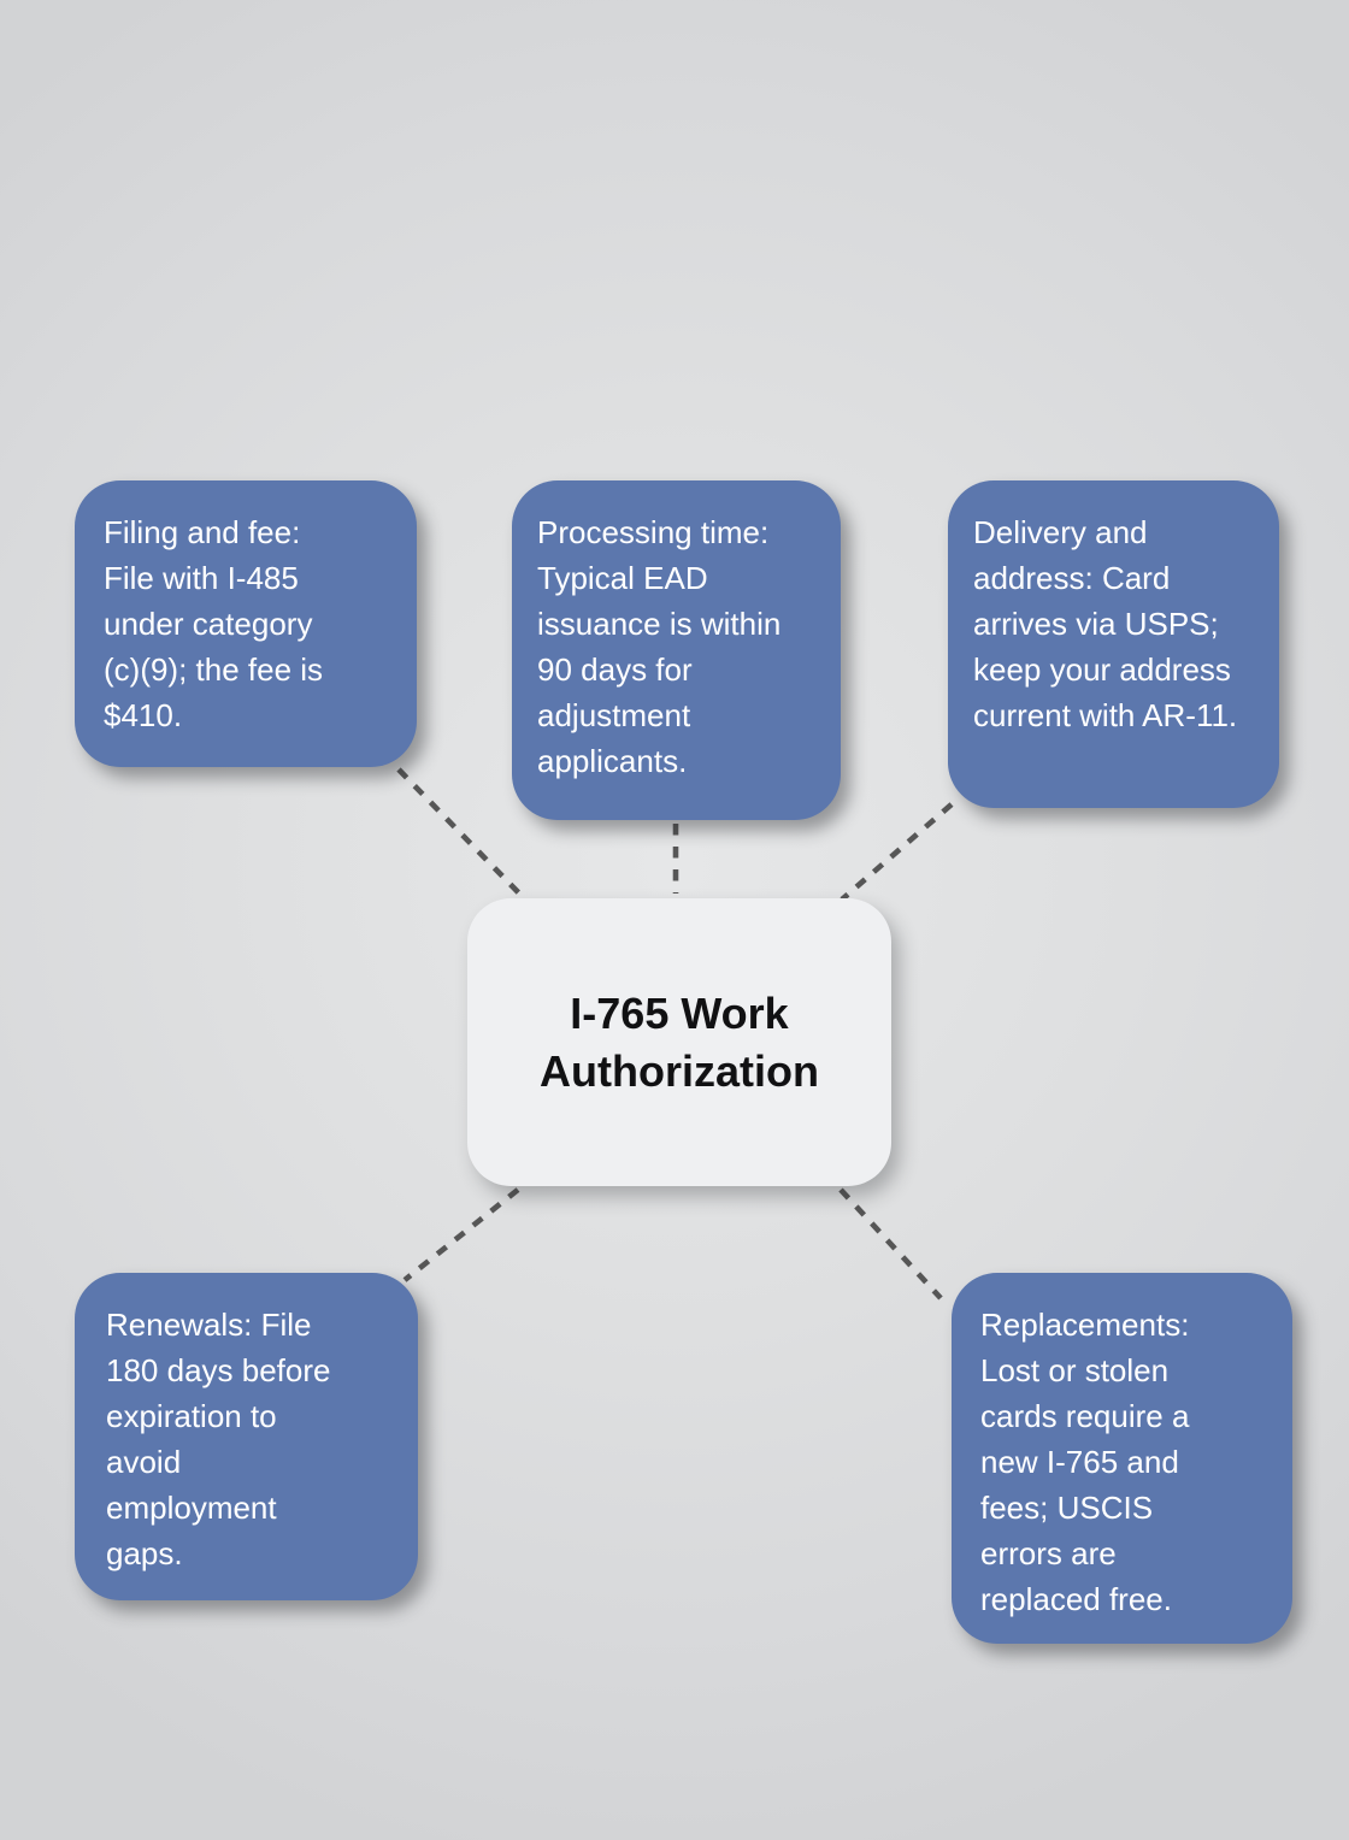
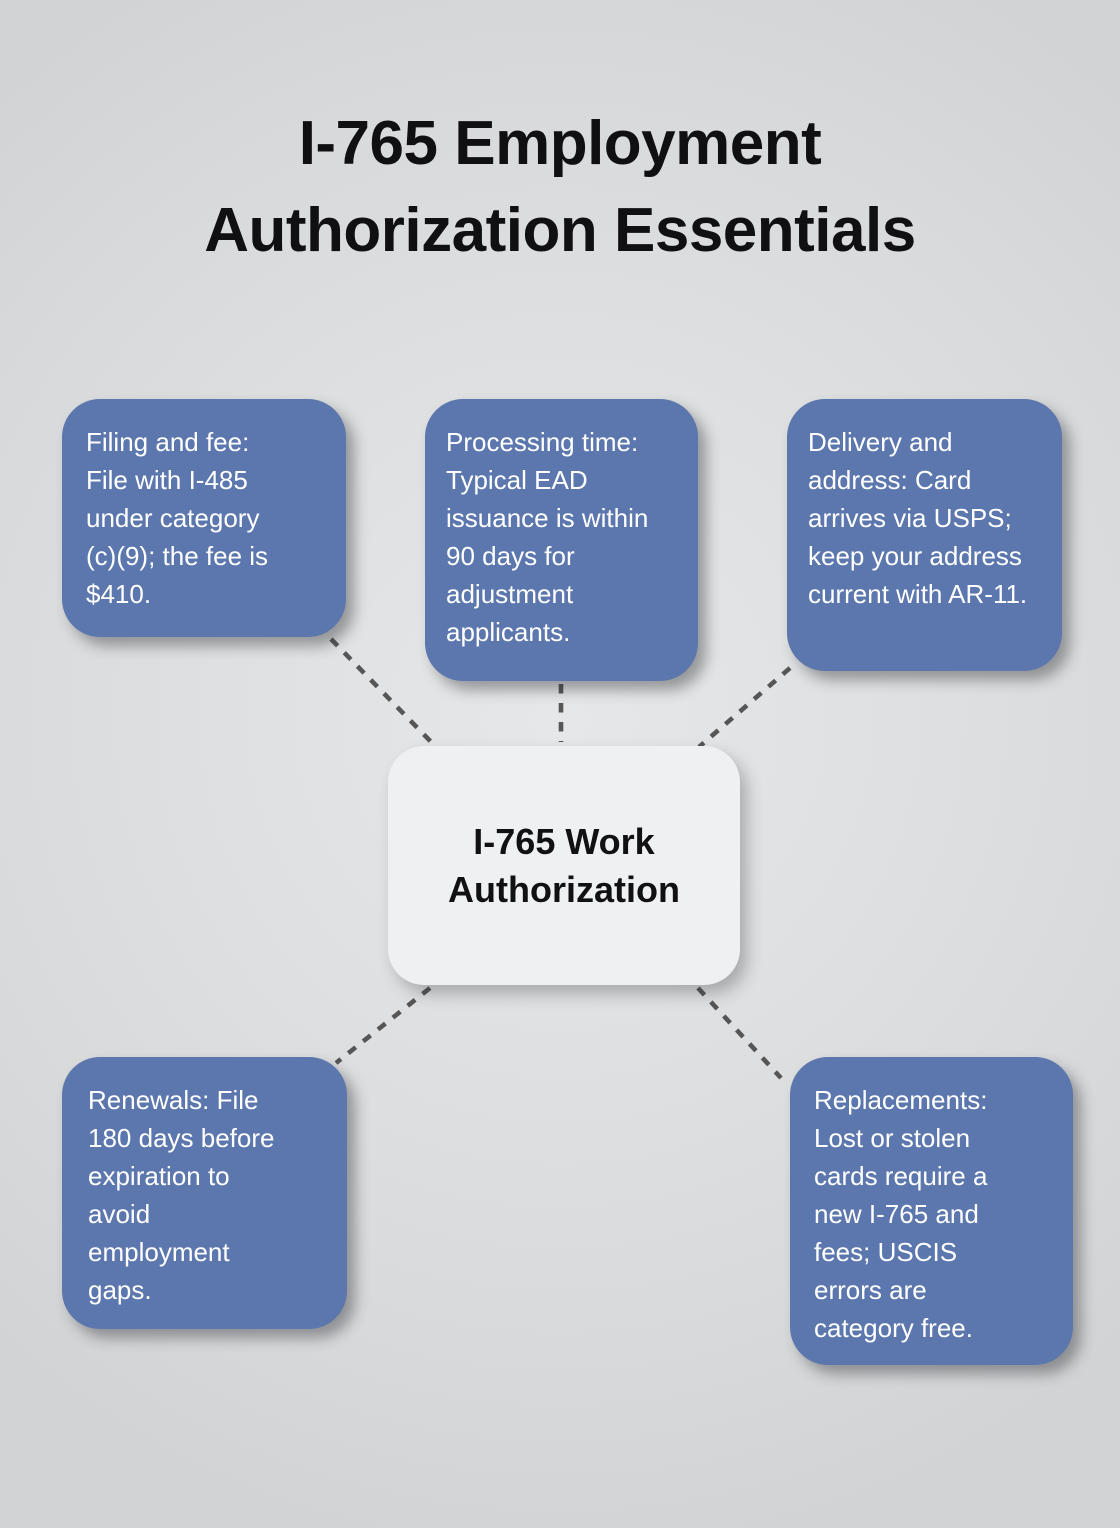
+ I-765 Employment
+ Authorization Essentials
  Filing and fee: File with I-485 under category (c)(9); the fee is $410.
  Processing time: Typical EAD issuance is within 90 days for adjustment applicants.
  Delivery and address: Card arrives via USPS; keep your address current with AR-11.
  Renewals: File 180 days before expiration to avoid employment gaps.
- Replacements: Lost or stolen cards require a new I-765 and fees; USCIS errors are replaced free.
+ Replacements: Lost or stolen cards require a new I-765 and fees; USCIS errors are category free.
  I-765 Work
  Authorization
